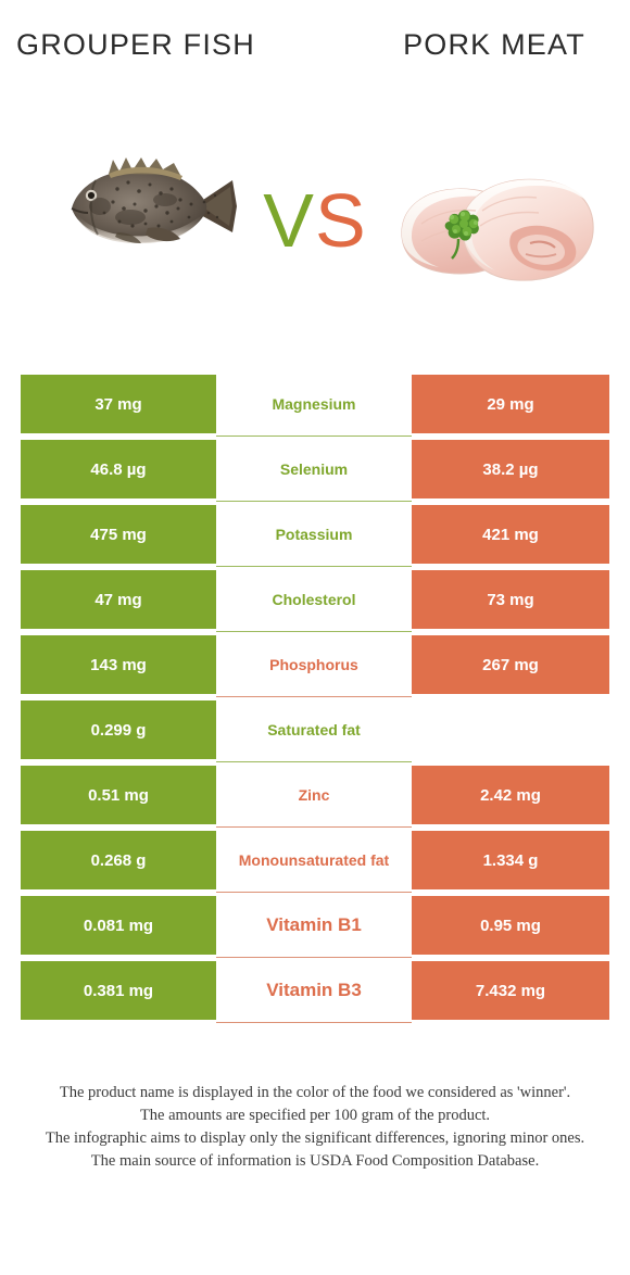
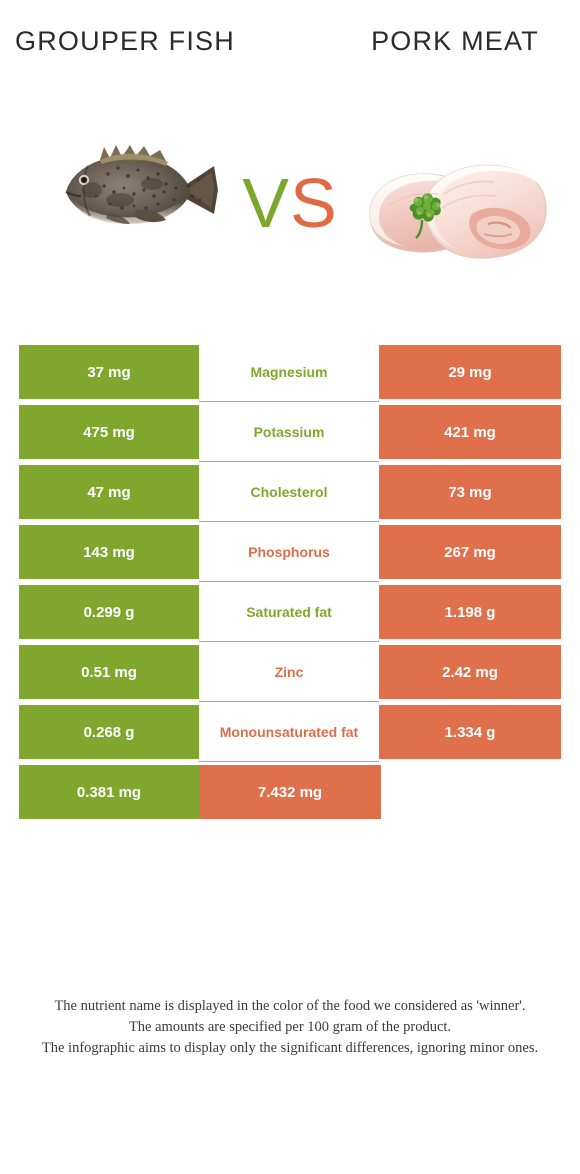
  GROUPER FISH
  PORK MEAT
  VS
  37 mg
  Magnesium
  29 mg
- 46.8 µg
- Selenium
- 38.2 µg
  475 mg
  Potassium
  421 mg
  47 mg
  Cholesterol
  73 mg
  143 mg
  Phosphorus
  267 mg
  0.299 g
  Saturated fat
+ 1.198 g
  0.51 mg
  Zinc
  2.42 mg
  0.268 g
  Monounsaturated fat
  1.334 g
- 0.081 mg
- Vitamin B1
- 0.95 mg
  0.381 mg
- Vitamin B3
  7.432 mg
- The product name is displayed in the color of the food we considered as 'winner'.
+ The nutrient name is displayed in the color of the food we considered as 'winner'.
  The amounts are specified per 100 gram of the product.
  The infographic aims to display only the significant differences, ignoring minor ones.
- The main source of information is USDA Food Composition Database.
